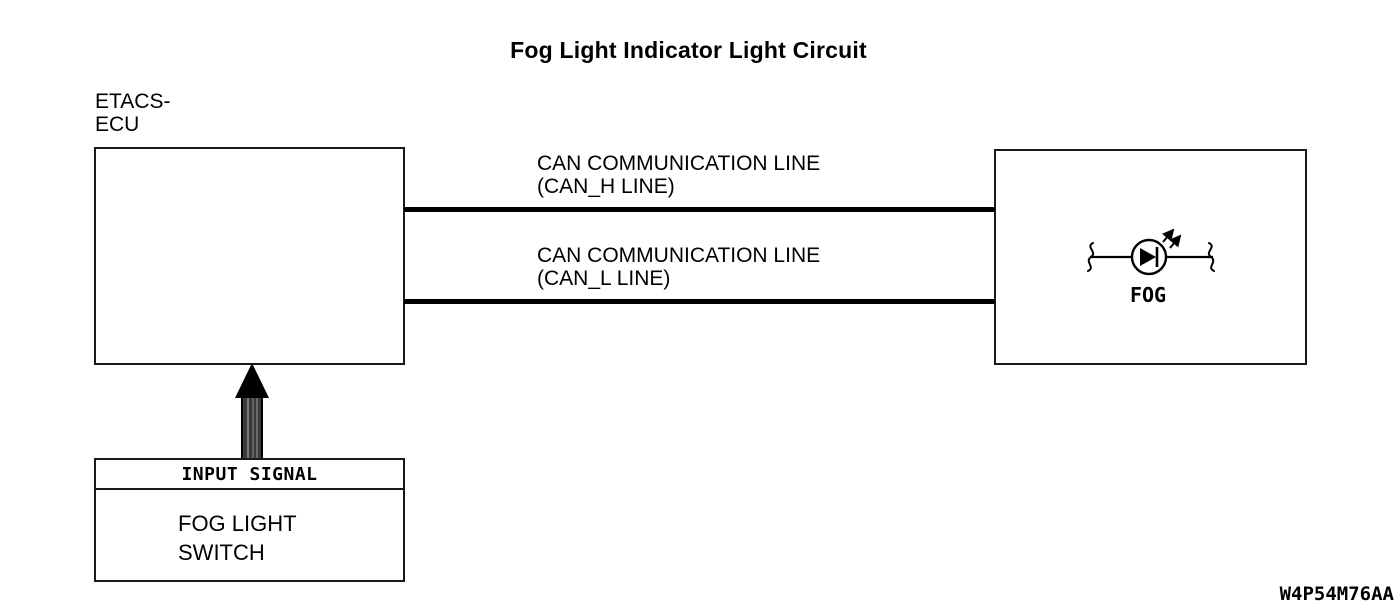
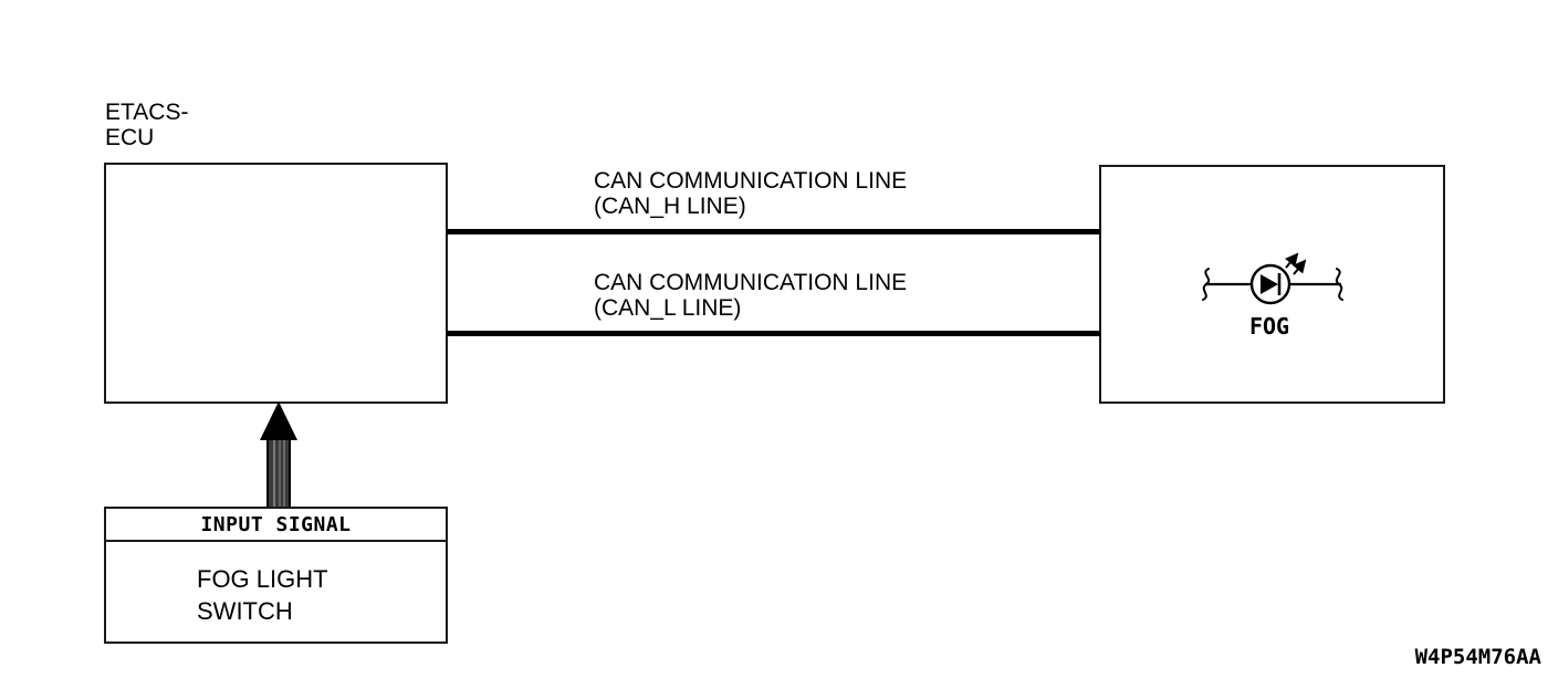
- Fog Light Indicator Light Circuit
  ETACS-
  ECU
  CAN COMMUNICATION LINE
  (CAN_H LINE)
  CAN COMMUNICATION LINE
  (CAN_L LINE)
  FOG
  INPUT SIGNAL
  FOG LIGHT
  SWITCH
  W4P54M76AA
